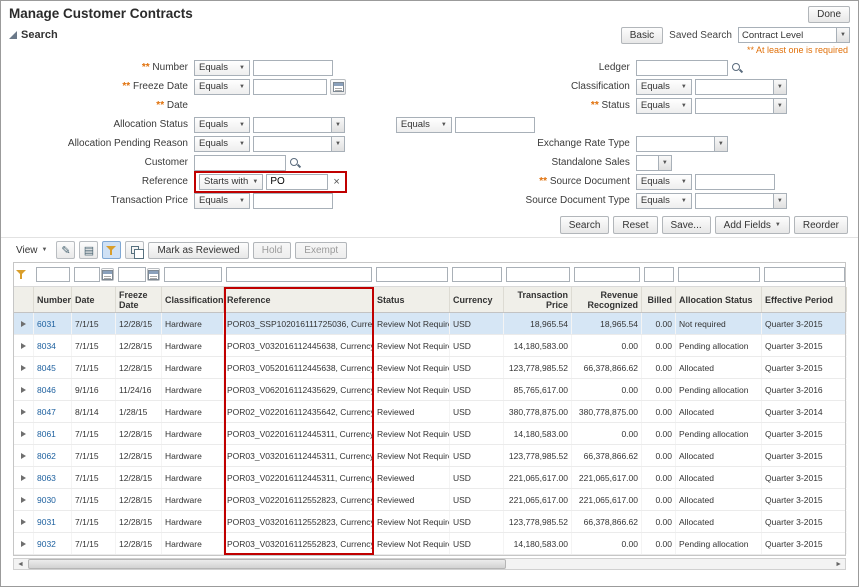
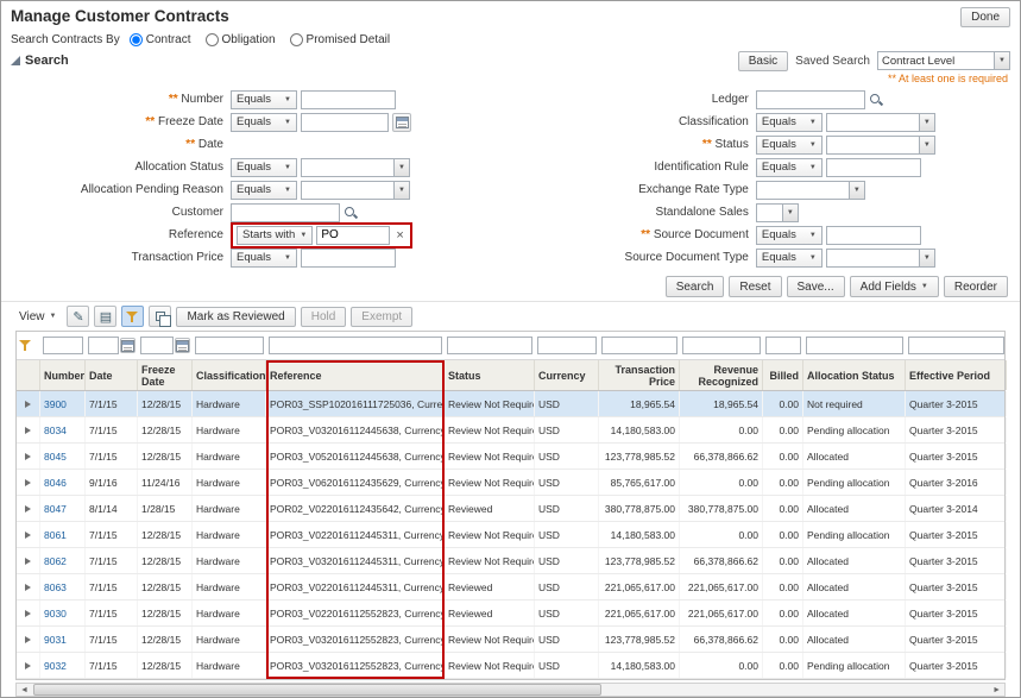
  Manage Customer Contracts
  Done
+ Search Contracts By
+ Contract
+ Obligation
+ Promised Detail
  Search
  Basic
  Saved Search
  Contract Level
  ** At least one is required
  ** Number
  Equals
  ** Freeze Date
  Equals
  ** Date
  Allocation Status
  Equals
  Allocation Pending Reason
  Equals
  Customer
  Reference
  Starts with
  PO
  ×
  Transaction Price
  Equals
  Ledger
  Classification
  Equals
  ** Status
  Equals
+ Identification Rule
  Equals
  Exchange Rate Type
  Standalone Sales
  ** Source Document
  Equals
  Source Document Type
  Equals
  Search
  Reset
  Save...
  Add Fields
  Reorder
  View
  ✎
  ▤
  Mark as Reviewed
  Hold
  Exempt
  Number
  Date
  Freeze Date
  Classification
  Reference
  Status
  Currency
  Transaction Price
  Revenue Recognized
  Billed
  Allocation Status
  Effective Period
- 6031
+ 3900
  7/1/15
  12/28/15
  Hardware
  POR03_SSP102016111725036, Curre
  Review Not Requir
  USD
  18,965.54
  18,965.54
  0.00
  Not required
  Quarter 3-2015
  8034
  7/1/15
  12/28/15
  Hardware
  POR03_V032016112445638, Currency
  Review Not Requir
  USD
  14,180,583.00
  0.00
  0.00
  Pending allocation
  Quarter 3-2015
  8045
  7/1/15
  12/28/15
  Hardware
  POR03_V052016112445638, Currency
  Review Not Requir
  USD
  123,778,985.52
  66,378,866.62
  0.00
  Allocated
  Quarter 3-2015
  8046
  9/1/16
  11/24/16
  Hardware
  POR03_V062016112435629, Currency
  Review Not Requir
  USD
  85,765,617.00
  0.00
  0.00
  Pending allocation
  Quarter 3-2016
  8047
  8/1/14
  1/28/15
  Hardware
  POR02_V022016112435642, Currency
  Reviewed
  USD
  380,778,875.00
  380,778,875.00
  0.00
  Allocated
  Quarter 3-2014
  8061
  7/1/15
  12/28/15
  Hardware
  POR03_V022016112445311, Currency
  Review Not Requir
  USD
  14,180,583.00
  0.00
  0.00
  Pending allocation
  Quarter 3-2015
  8062
  7/1/15
  12/28/15
  Hardware
  POR03_V032016112445311, Currency
  Review Not Requir
  USD
  123,778,985.52
  66,378,866.62
  0.00
  Allocated
  Quarter 3-2015
  8063
  7/1/15
  12/28/15
  Hardware
  POR03_V022016112445311, Currency
  Reviewed
  USD
  221,065,617.00
  221,065,617.00
  0.00
  Allocated
  Quarter 3-2015
  9030
  7/1/15
  12/28/15
  Hardware
  POR03_V022016112552823, Currency
  Reviewed
  USD
  221,065,617.00
  221,065,617.00
  0.00
  Allocated
  Quarter 3-2015
  9031
  7/1/15
  12/28/15
  Hardware
  POR03_V032016112552823, Currency
  Review Not Requir
  USD
  123,778,985.52
  66,378,866.62
  0.00
  Allocated
  Quarter 3-2015
  9032
  7/1/15
  12/28/15
  Hardware
  POR03_V032016112552823, Currency
  Review Not Requir
  USD
  14,180,583.00
  0.00
  0.00
  Pending allocation
  Quarter 3-2015
